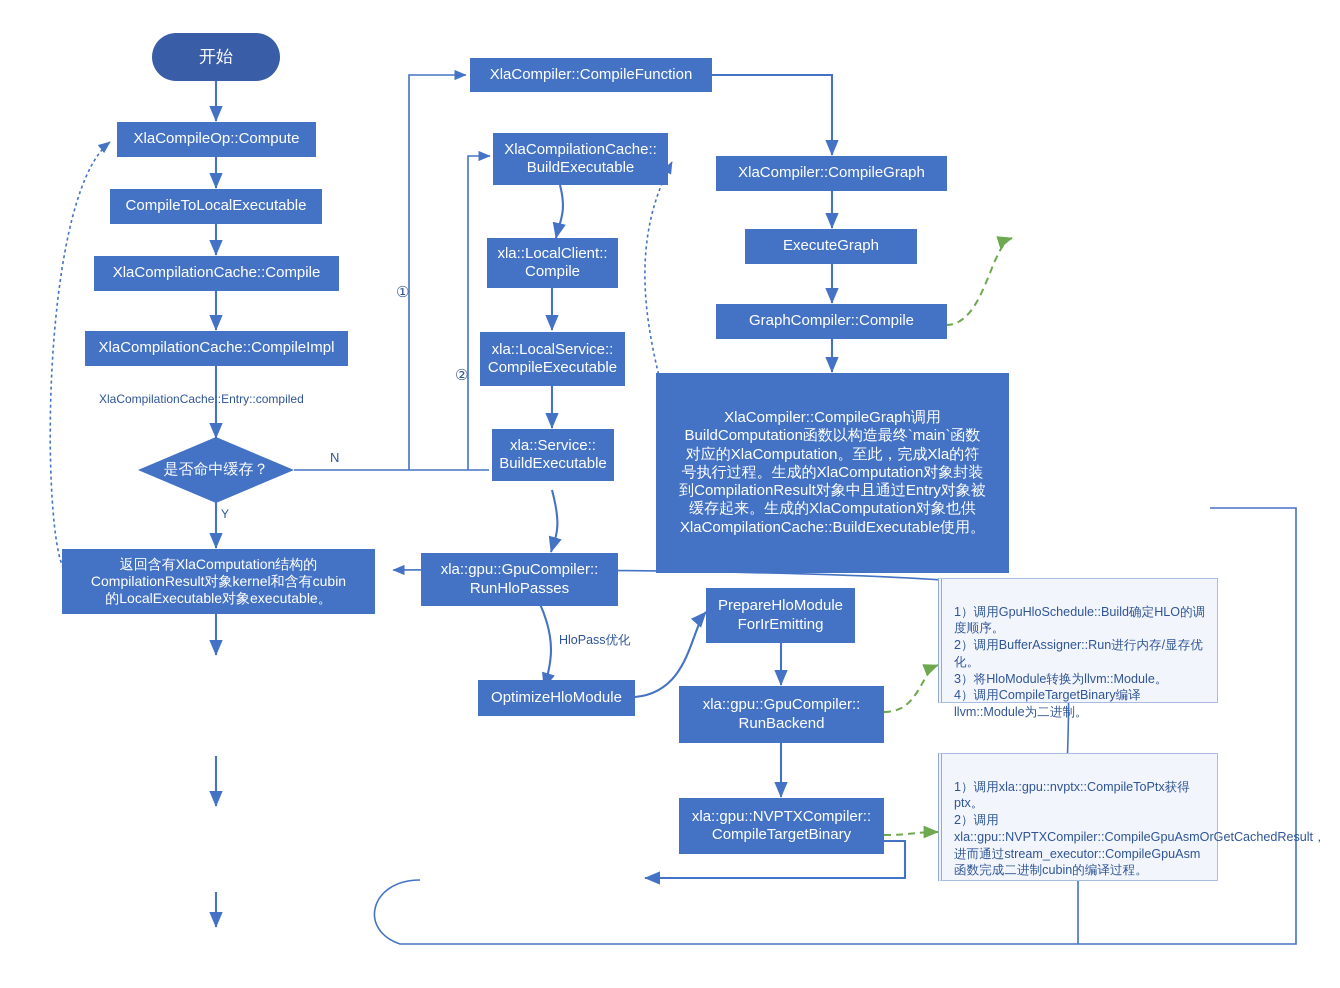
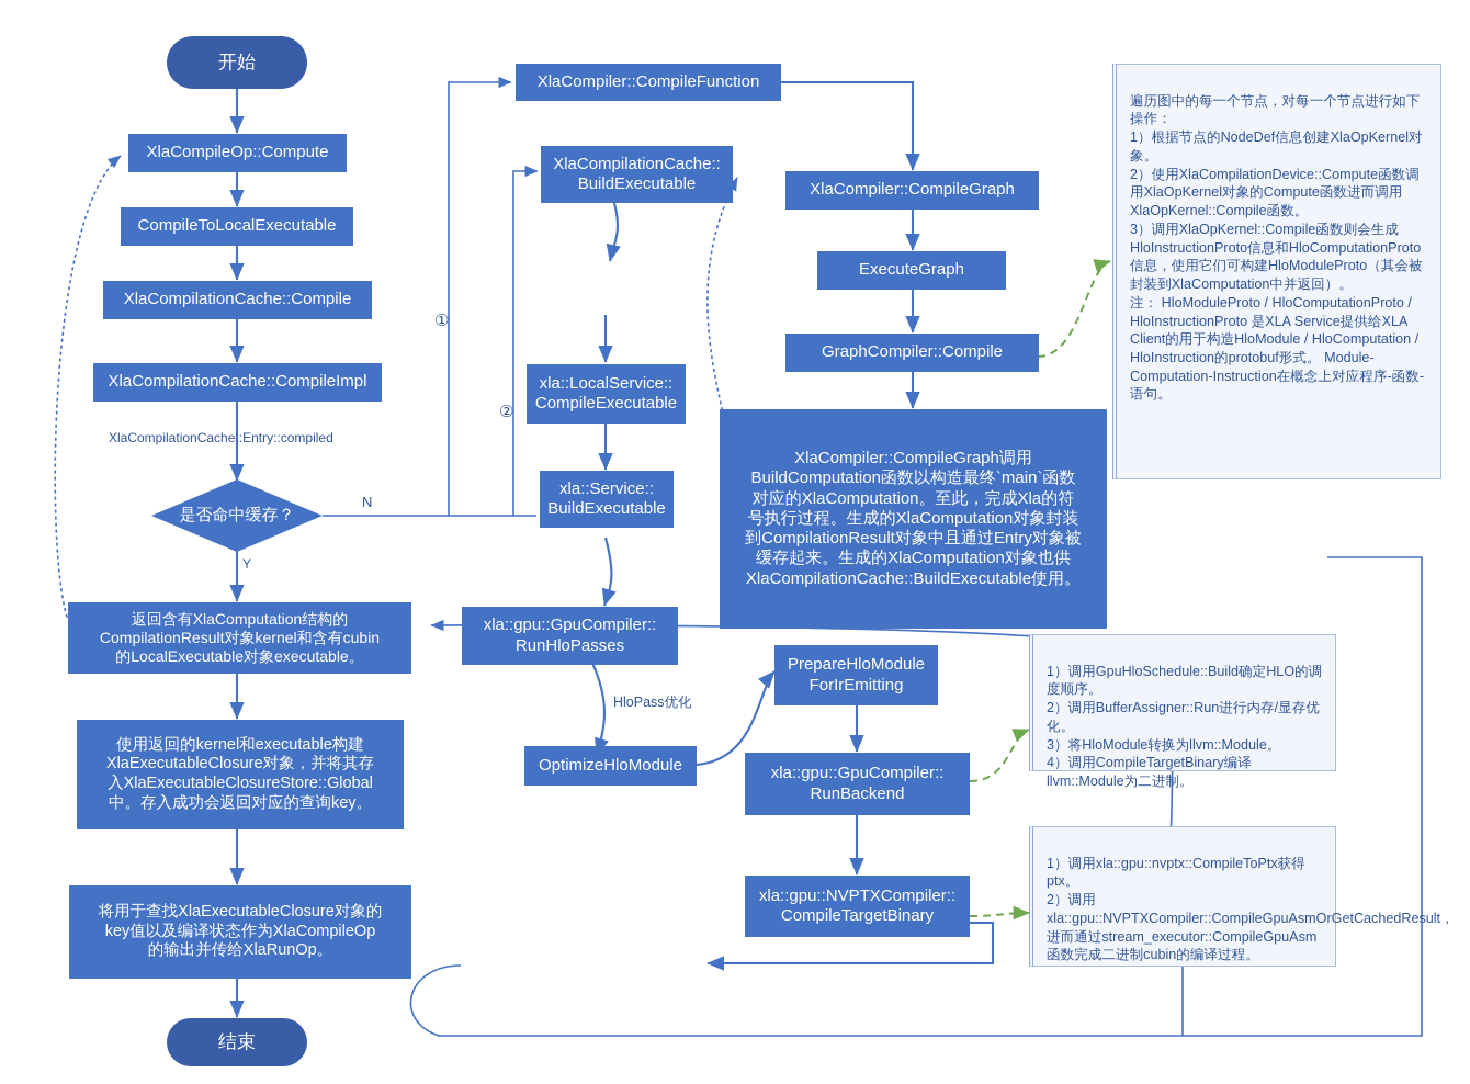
  开始
  XlaCompileOp::Compute
  CompileToLocalExecutable
  XlaCompilationCache::Compile
  XlaCompilationCache::CompileImpl
  XlaCompilationCache::Entry::compiled
  是否命中缓存？
  N
  Y
  ①
  ②
  返回含有XlaComputation结构的
  CompilationResult对象kernel和含有cubin
  的LocalExecutable对象executable。
+ 使用返回的kernel和executable构建
+ XlaExecutableClosure对象，并将其存
+ 入XlaExecutableClosureStore::Global
+ 中。存入成功会返回对应的查询key。
+ 将用于查找XlaExecutableClosure对象的
+ key值以及编译状态作为XlaCompileOp
+ 的输出并传给XlaRunOp。
+ 结束
  XlaCompiler::CompileFunction
  XlaCompilationCache::
  BuildExecutable
- xla::LocalClient::
- Compile
  xla::LocalService::
  CompileExecutable
  xla::Service::
  BuildExecutable
  xla::gpu::GpuCompiler::
  RunHloPasses
  HloPass优化
  OptimizeHloModule
  XlaCompiler::CompileGraph
  ExecuteGraph
  GraphCompiler::Compile
  XlaCompiler::CompileGraph调用
  BuildComputation函数以构造最终`main`函数
  对应的XlaComputation。至此，完成Xla的符
  号执行过程。生成的XlaComputation对象封装
  到CompilationResult对象中且通过Entry对象被
  缓存起来。生成的XlaComputation对象也供
  XlaCompilationCache::BuildExecutable使用。
  PrepareHloModule
  ForIrEmitting
  xla::gpu::GpuCompiler::
  RunBackend
  xla::gpu::NVPTXCompiler::
  CompileTargetBinary
+ 遍历图中的每一个节点，对每一个节点进行如下操作：
+ 1）根据节点的NodeDef信息创建XlaOpKernel对象。
+ 2）使用XlaCompilationDevice::Compute函数调用XlaOpKernel对象的Compute函数进而调用XlaOpKernel::Compile函数。
+ 3）调用XlaOpKernel::Compile函数则会生成HloInstructionProto信息和HloComputationProto信息，使用它们可构建HloModuleProto（其会被封装到XlaComputation中并返回）。
+ 注： HloModuleProto / HloComputationProto / HloInstructionProto 是XLA Service提供给XLA Client的用于构造HloModule / HloComputation / HloInstruction的protobuf形式。 Module-Computation-Instruction在概念上对应程序-函数-语句。
  1）调用GpuHloSchedule::Build确定HLO的调度顺序。
  2）调用BufferAssigner::Run进行内存/显存优化。
  3）将HloModule转换为llvm::Module。
  4）调用CompileTargetBinary编译llvm::Module为二进制。
  1）调用xla::gpu::nvptx::CompileToPtx获得ptx。
  2）调用xla::gpu::NVPTXCompiler::CompileGpuAsmOrGetCachedResult，进而通过stream_executor::CompileGpuAsm函数完成二进制cubin的编译过程。
